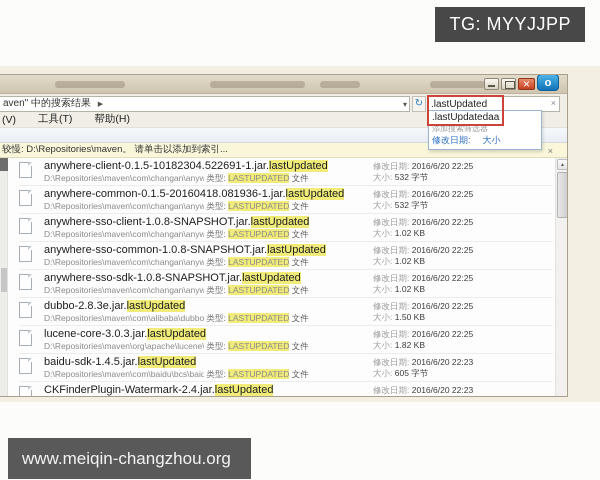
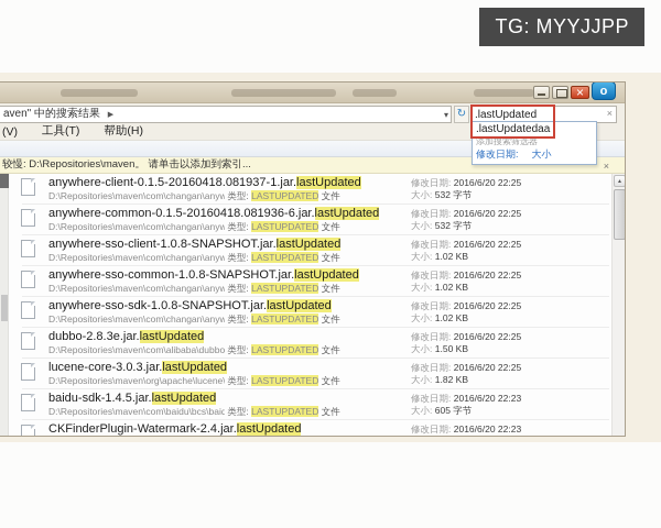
  TG: MYYJJPP
  o
  aven" 中的搜索结果
  ▾
  ↻
  .lastUpdated
  ×
  (V)
  工具(T)
  帮助(H)
  较慢: D:\Repositories\maven。 请单击以添加到索引...
  ×
- anywhere-client-0.1.5-10182304.522691-1.jar.lastUpdated
+ anywhere-client-0.1.5-20160418.081937-1.jar.lastUpdated
  D:\Repositories\maven\com\changan\anyw 类型: LASTUPDATED 文件
  修改日期: 2016/6/20 22:25
  大小: 532 字节
- anywhere-common-0.1.5-20160418.081936-1.jar.lastUpdated
+ anywhere-common-0.1.5-20160418.081936-6.jar.lastUpdated
  D:\Repositories\maven\com\changan\anyw 类型: LASTUPDATED 文件
  修改日期: 2016/6/20 22:25
  大小: 532 字节
  anywhere-sso-client-1.0.8-SNAPSHOT.jar.lastUpdated
  D:\Repositories\maven\com\changan\anyw 类型: LASTUPDATED 文件
  修改日期: 2016/6/20 22:25
  大小: 1.02 KB
  anywhere-sso-common-1.0.8-SNAPSHOT.jar.lastUpdated
  D:\Repositories\maven\com\changan\anyw 类型: LASTUPDATED 文件
  修改日期: 2016/6/20 22:25
  大小: 1.02 KB
  anywhere-sso-sdk-1.0.8-SNAPSHOT.jar.lastUpdated
  D:\Repositories\maven\com\changan\anyw 类型: LASTUPDATED 文件
  修改日期: 2016/6/20 22:25
  大小: 1.02 KB
  dubbo-2.8.3e.jar.lastUpdated
  D:\Repositories\maven\com\alibaba\dubbo 类型: LASTUPDATED 文件
  修改日期: 2016/6/20 22:25
  大小: 1.50 KB
  lucene-core-3.0.3.jar.lastUpdated
  D:\Repositories\maven\org\apache\lucene\ 类型: LASTUPDATED 文件
  修改日期: 2016/6/20 22:25
  大小: 1.82 KB
  baidu-sdk-1.4.5.jar.lastUpdated
  D:\Repositories\maven\com\baidu\bcs\baid 类型: LASTUPDATED 文件
  修改日期: 2016/6/20 22:23
  大小: 605 字节
  CKFinderPlugin-Watermark-2.4.jar.lastUpdated
  修改日期: 2016/6/20 22:23
  .lastUpdatedaa
  添加搜索筛选器
  修改日期:
  大小
- www.meiqin-changzhou.org
